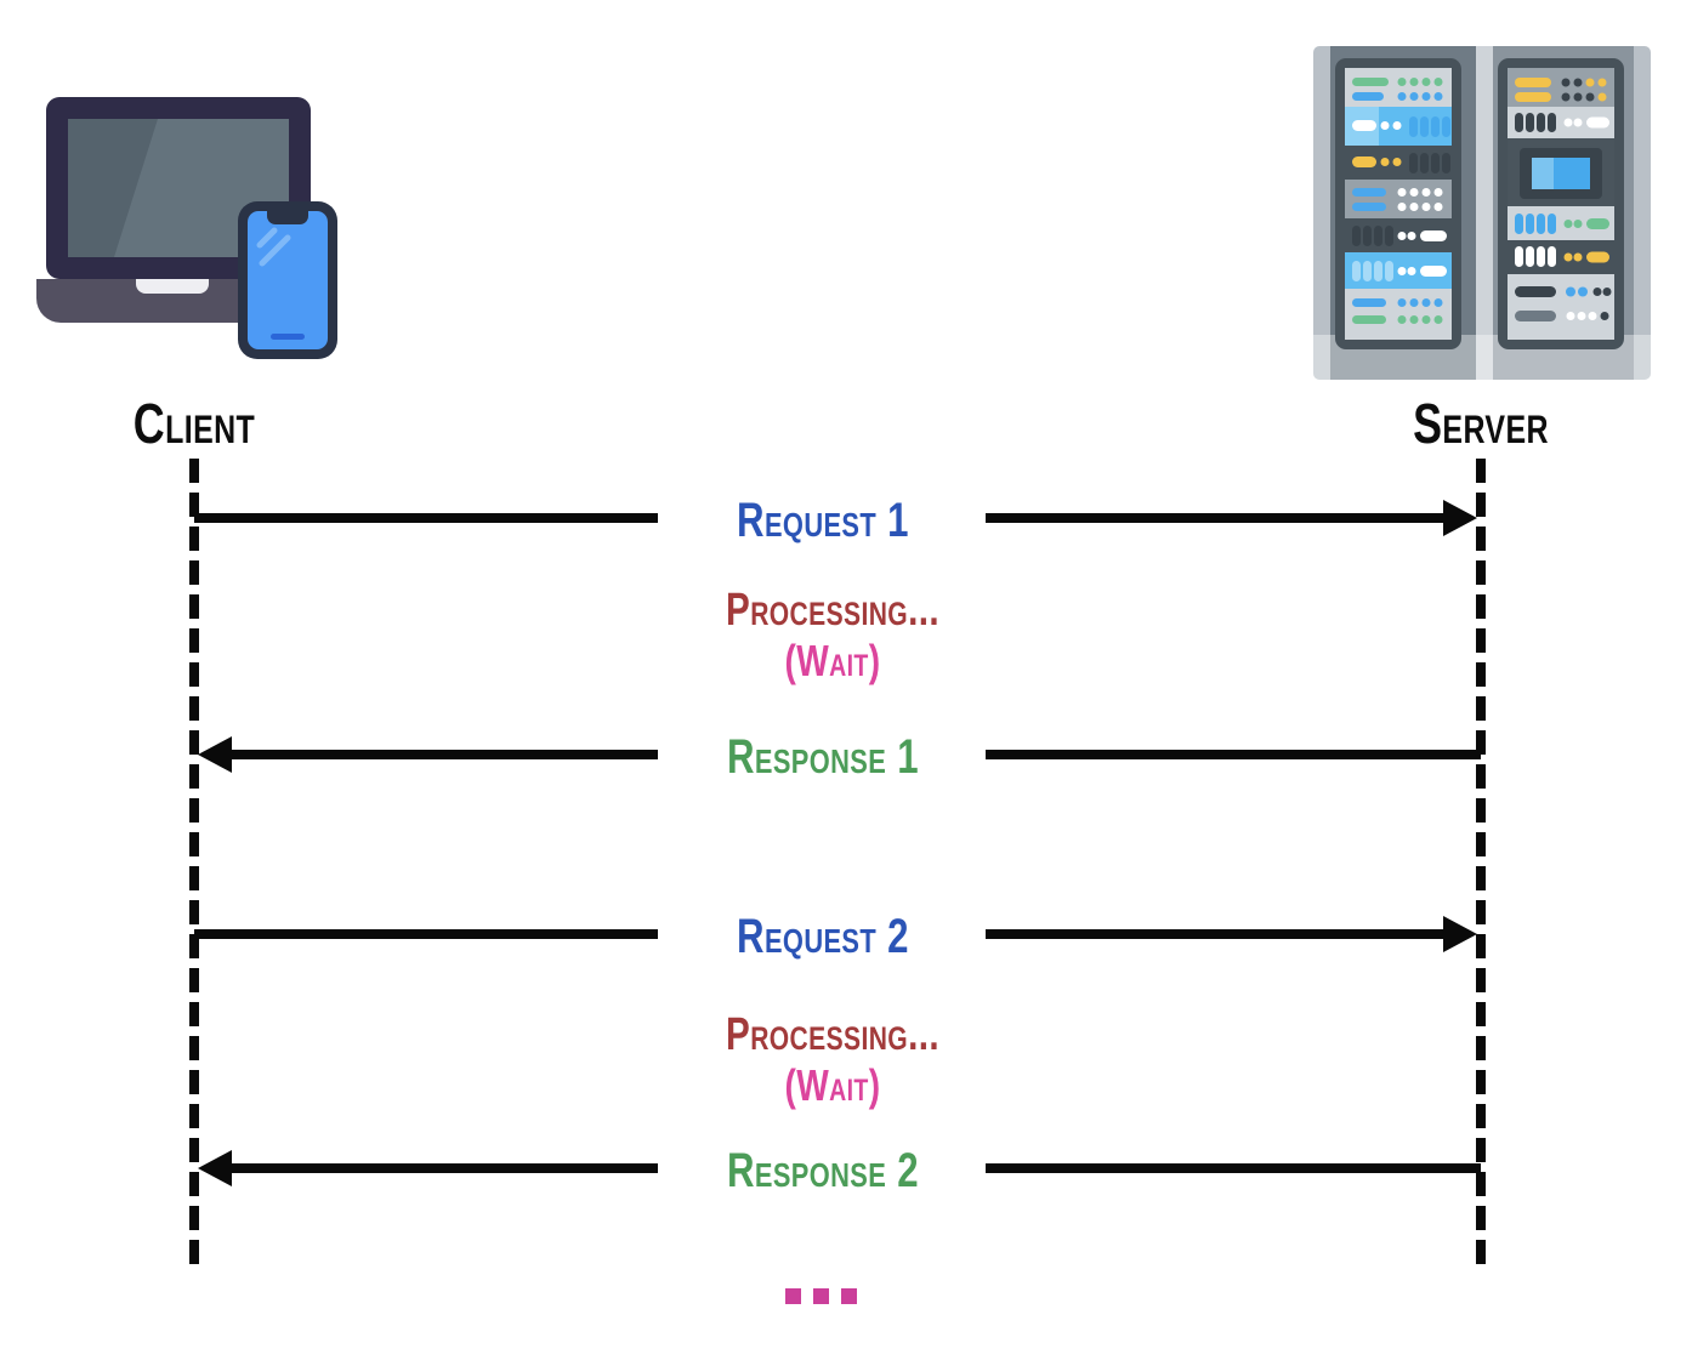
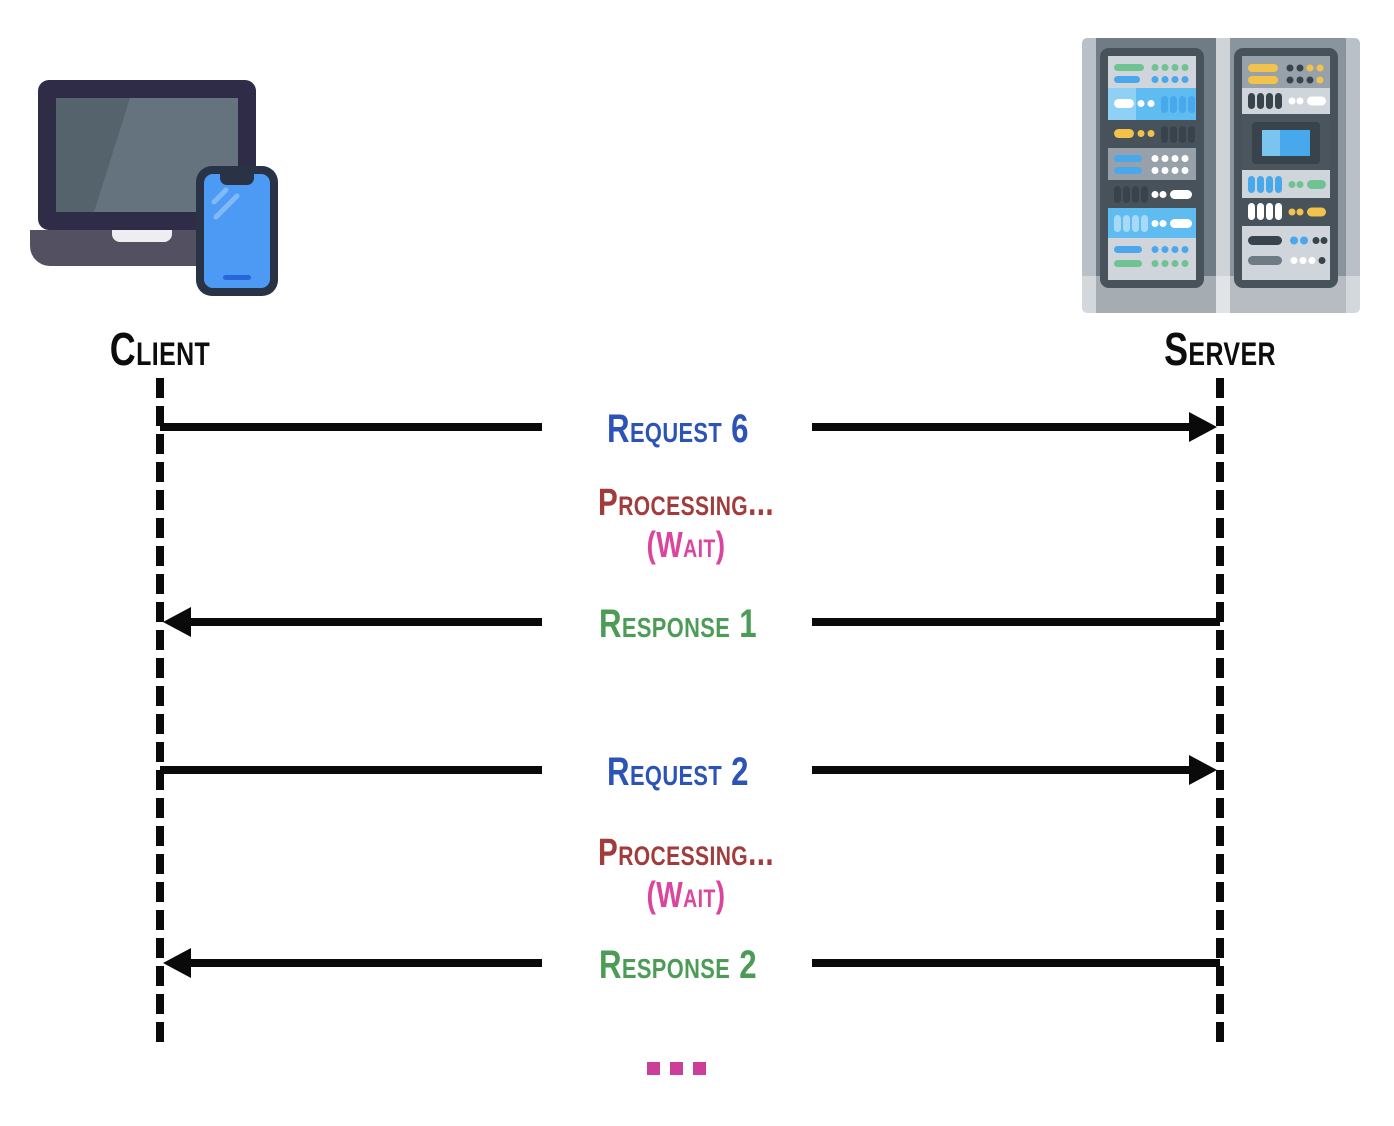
  Client
  Server
- Request 1
+ Request 6
  Processing...
  (Wait)
  Response 1
  Request 2
  Processing...
  (Wait)
  Response 2
